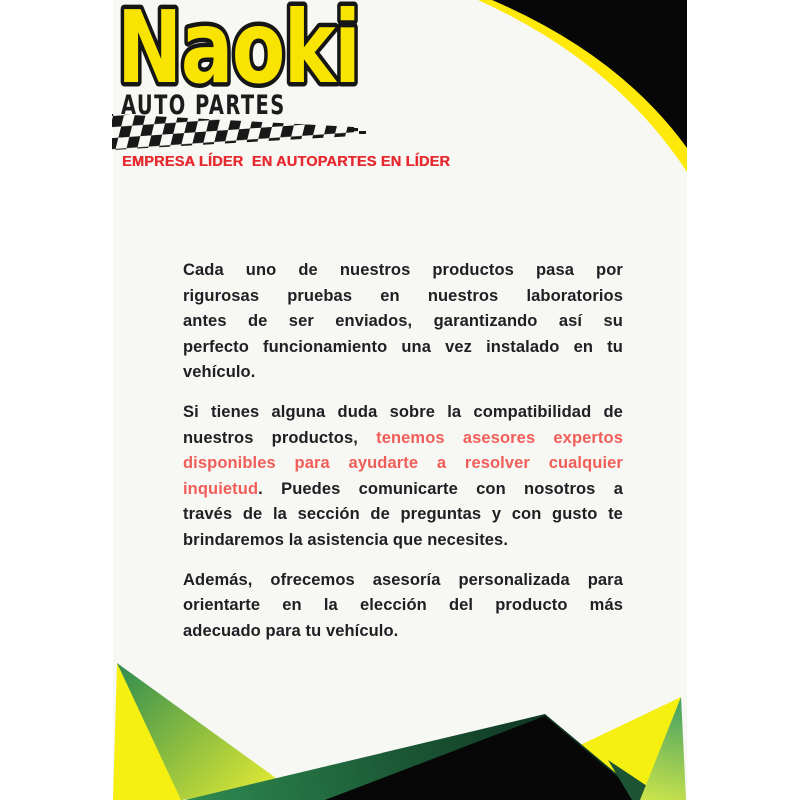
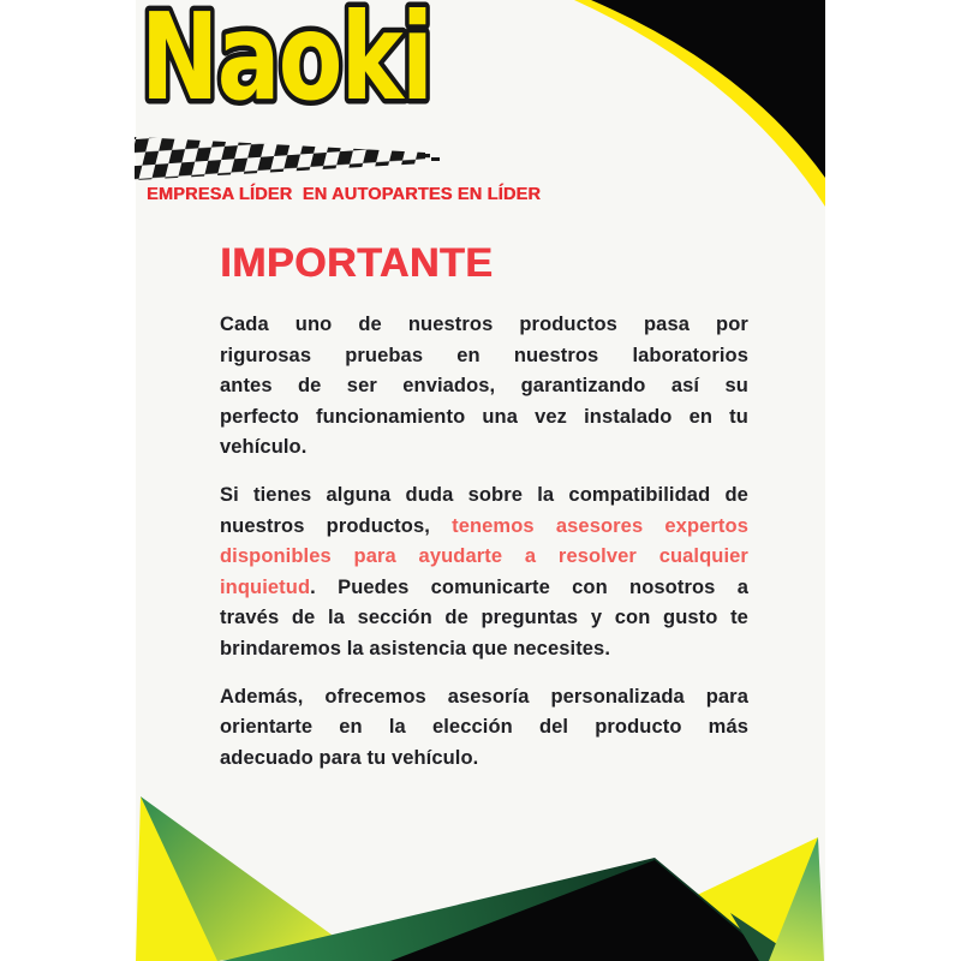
  Naoki
- AUTO PARTES
  EMPRESA LÍDER EN AUTOPARTES EN LÍDER
+ IMPORTANTE
  Cada
  uno
  de
  nuestros
  productos
  pasa
  por
  rigurosas
  pruebas
  en
  nuestros
  laboratorios
  antes
  de
  ser
  enviados,
  garantizando
  así
  su
  perfecto
  funcionamiento
  una
  vez
  instalado
  en
  tu
  vehículo.
  Si
  tienes
  alguna
  duda
  sobre
  la
  compatibilidad
  de
  nuestros
  productos,
  tenemos
  asesores
  expertos
  disponibles
  para
  ayudarte
  a
  resolver
  cualquier
  inquietud.
  Puedes
  comunicarte
  con
  nosotros
  a
  través
  de
  la
  sección
  de
  preguntas
  y
  con
  gusto
  te
  brindaremos la asistencia que necesites.
  Además,
  ofrecemos
  asesoría
  personalizada
  para
  orientarte
  en
  la
  elección
  del
  producto
  más
  adecuado para tu vehículo.
